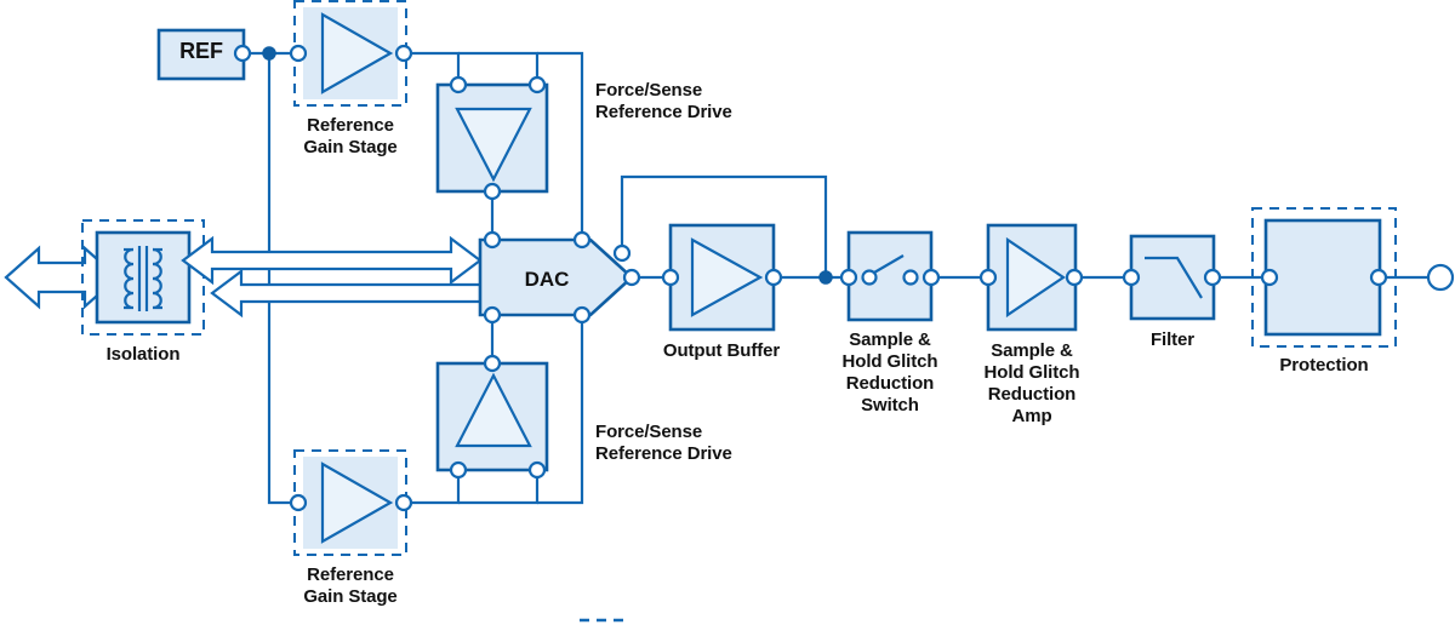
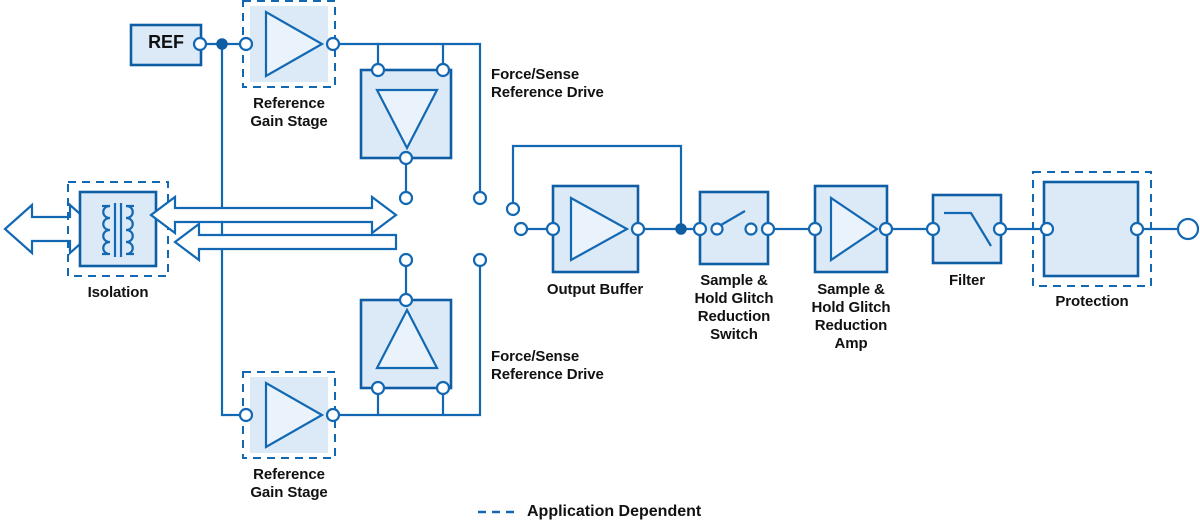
- DAC
  Isolation
  Reference
  Gain Stage
  Reference
  Gain Stage
  Force/Sense
  Reference Drive
  Force/Sense
  Reference Drive
  Output Buffer
  Sample &
  Hold Glitch
  Reduction
  Switch
  Sample &
  Hold Glitch
  Reduction
  Amp
  Filter
  Protection
+ Application Dependent
  REF
